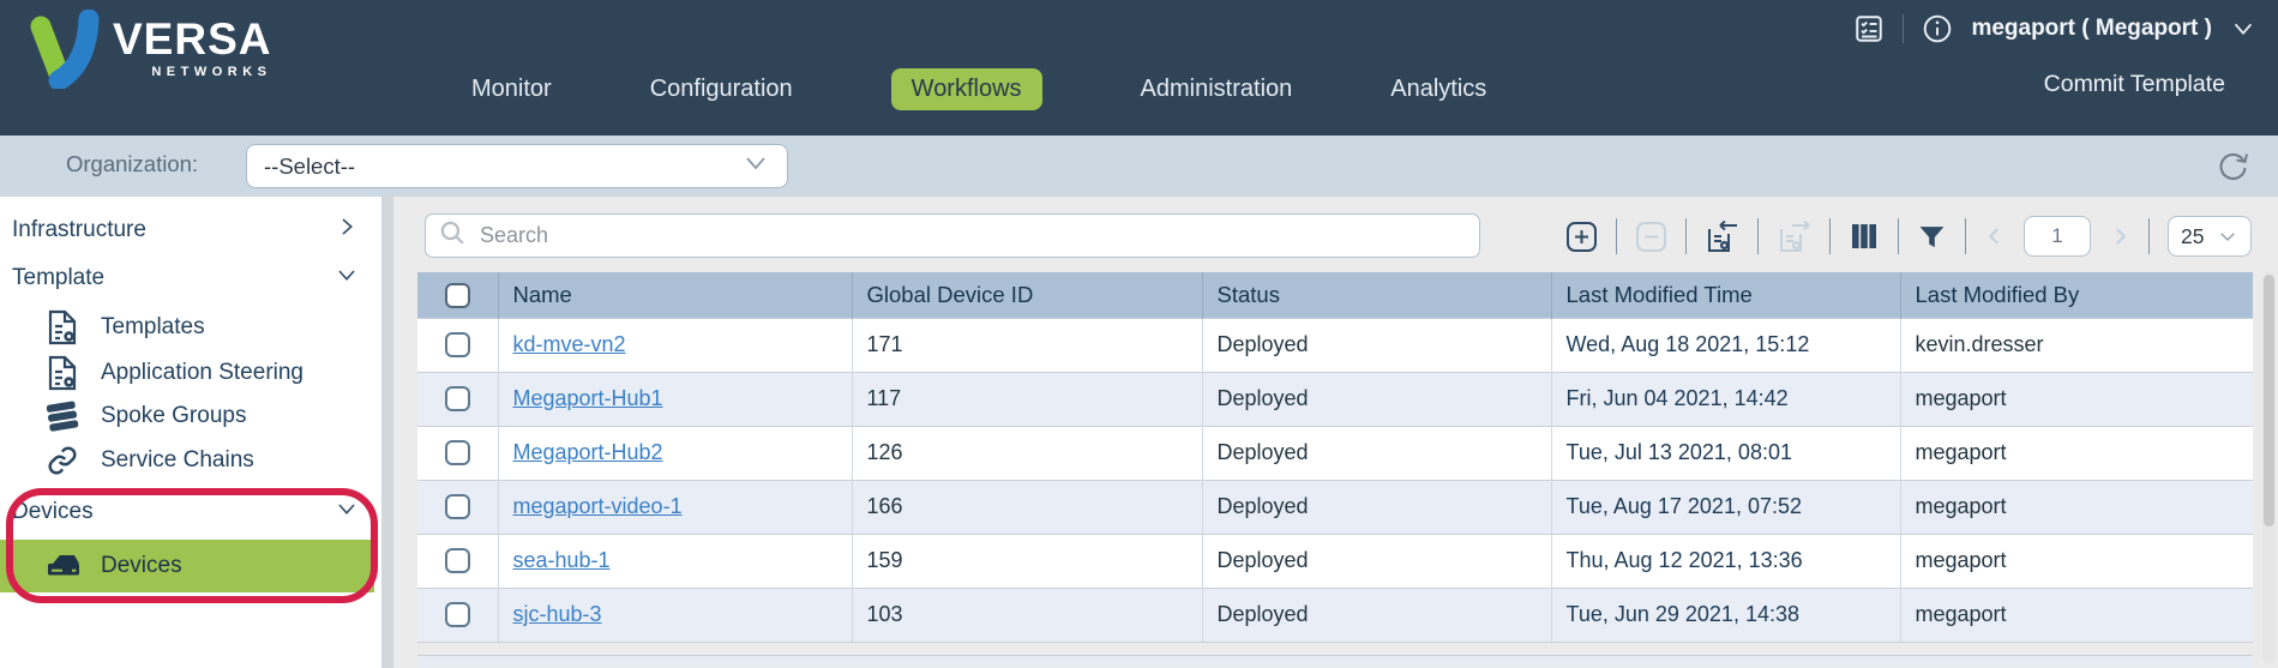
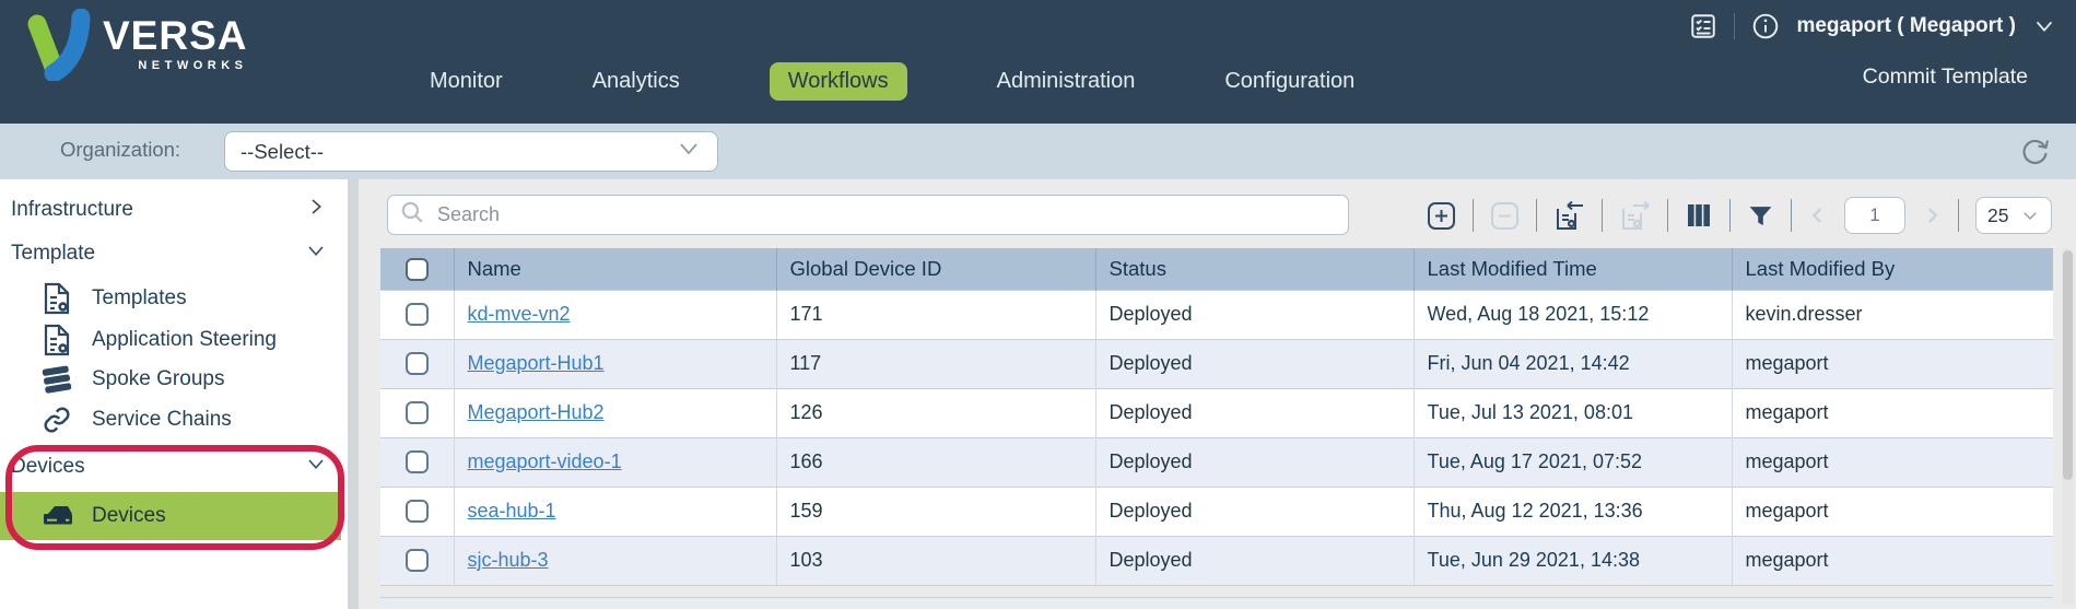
  VERSA
  NETWORKS
  Monitor
- Configuration
+ Analytics
  Workflows
  Administration
- Analytics
+ Configuration
  megaport ( Megaport )
  Commit Template
  Organization:
  --Select--
  Infrastructure
  Template
  Templates
  Application Steering
  Spoke Groups
  Service Chains
  Devices
  Devices
  Search
  1
  25
  	Name	Global Device ID	Status	Last Modified Time	Last Modified By
  	kd-mve-vn2	171	Deployed	Wed, Aug 18 2021, 15:12	kevin.dresser
  	Megaport-Hub1	117	Deployed	Fri, Jun 04 2021, 14:42	megaport
  	Megaport-Hub2	126	Deployed	Tue, Jul 13 2021, 08:01	megaport
  	megaport-video-1	166	Deployed	Tue, Aug 17 2021, 07:52	megaport
  	sea-hub-1	159	Deployed	Thu, Aug 12 2021, 13:36	megaport
  	sjc-hub-3	103	Deployed	Tue, Jun 29 2021, 14:38	megaport
